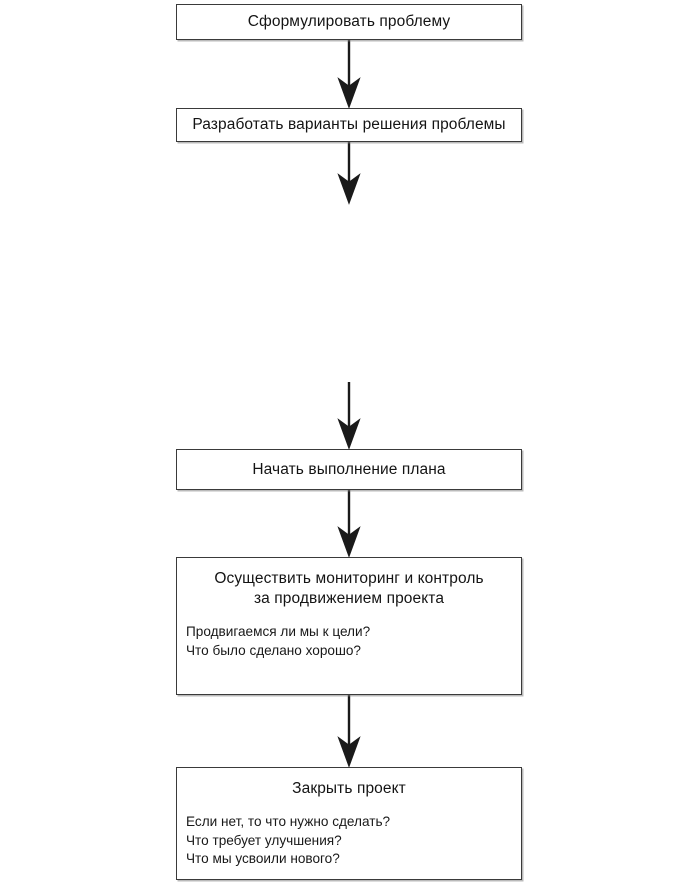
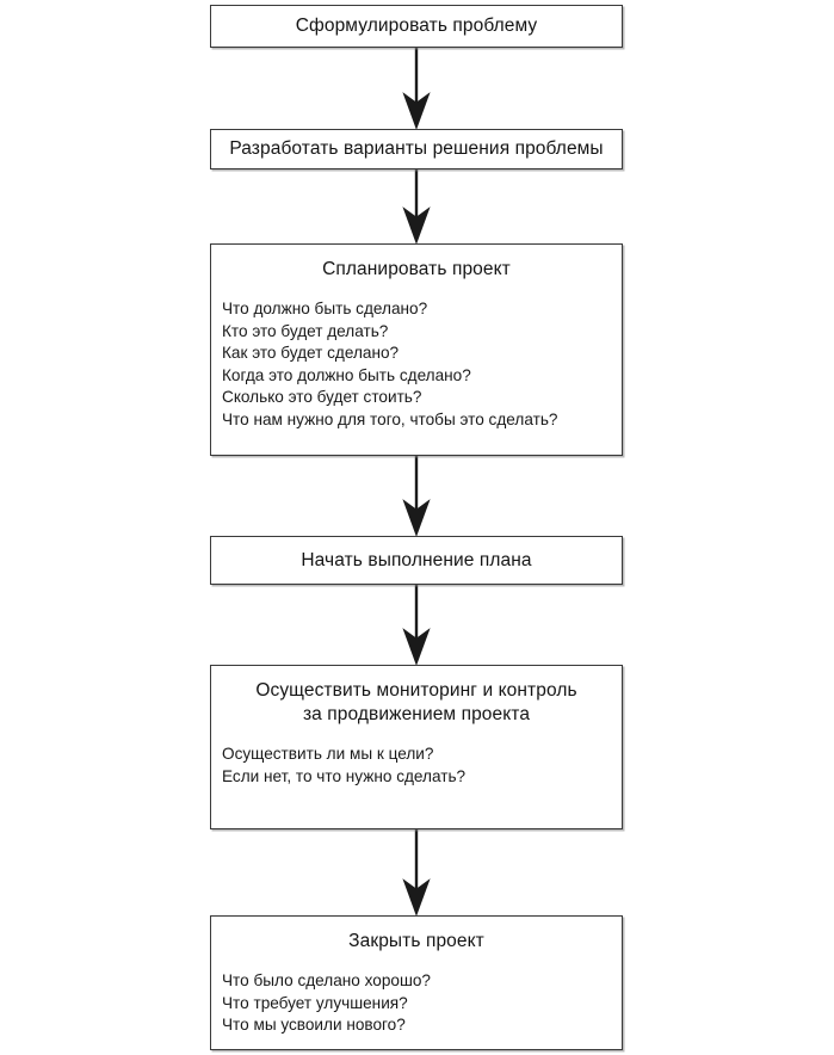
  Сформулировать проблему
  Разработать варианты решения проблемы
+ Спланировать проект
+ Что должно быть сделано?
+ Кто это будет делать?
+ Как это будет сделано?
+ Когда это должно быть сделано?
+ Сколько это будет стоить?
+ Что нам нужно для того, чтобы это сделать?
  Начать выполнение плана
  Осуществить мониторинг и контроль
  за продвижением проекта
- Продвигаемся ли мы к цели?
+ Осуществить ли мы к цели?
- Что было сделано хорошо?
+ Если нет, то что нужно сделать?
  Закрыть проект
- Если нет, то что нужно сделать?
+ Что было сделано хорошо?
  Что требует улучшения?
  Что мы усвоили нового?
